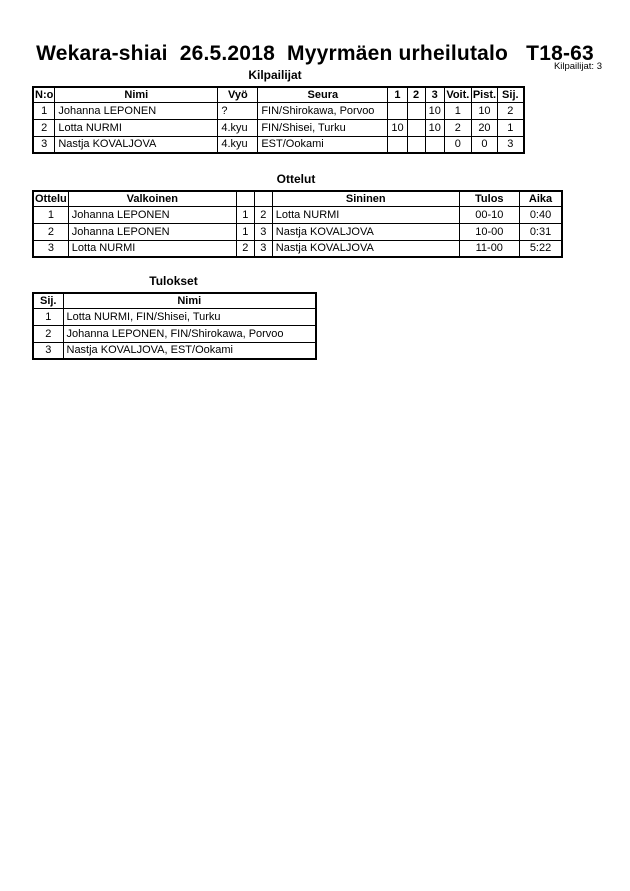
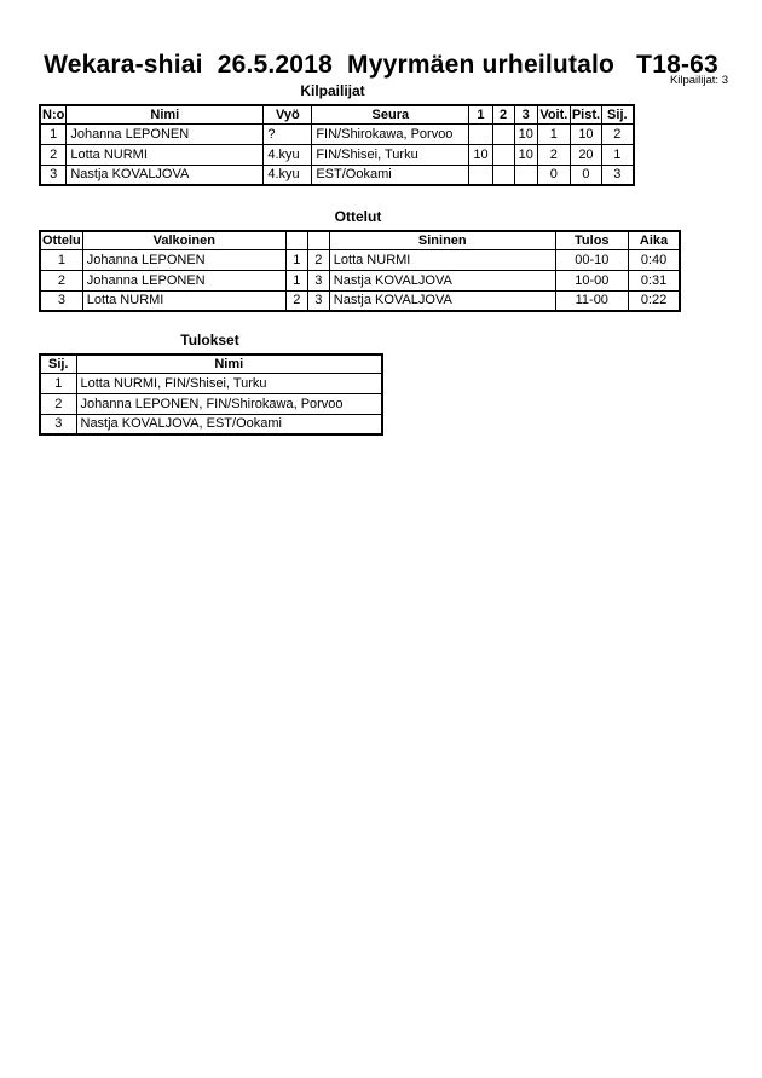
  Wekara-shiai 26.5.2018 Myyrmäen urheilutalo T18-63
  Kilpailijat: 3
  Kilpailijat
  N:o	Nimi	Vyö	Seura	1	2	3	Voit.	Pist.	Sij.
  1	Johanna LEPONEN	?	FIN/Shirokawa, Porvoo			10	1	10	2
  2	Lotta NURMI	4.kyu	FIN/Shisei, Turku	10		10	2	20	1
  3	Nastja KOVALJOVA	4.kyu	EST/Ookami				0	0	3
  Ottelut
  Ottelu	Valkoinen			Sininen	Tulos	Aika
  1	Johanna LEPONEN	1	2	Lotta NURMI	00-10	0:40
  2	Johanna LEPONEN	1	3	Nastja KOVALJOVA	10-00	0:31
- 3	Lotta NURMI	2	3	Nastja KOVALJOVA	11-00	5:22
+ 3	Lotta NURMI	2	3	Nastja KOVALJOVA	11-00	0:22
  Tulokset
  Sij.	Nimi
  1	Lotta NURMI, FIN/Shisei, Turku
  2	Johanna LEPONEN, FIN/Shirokawa, Porvoo
  3	Nastja KOVALJOVA, EST/Ookami
